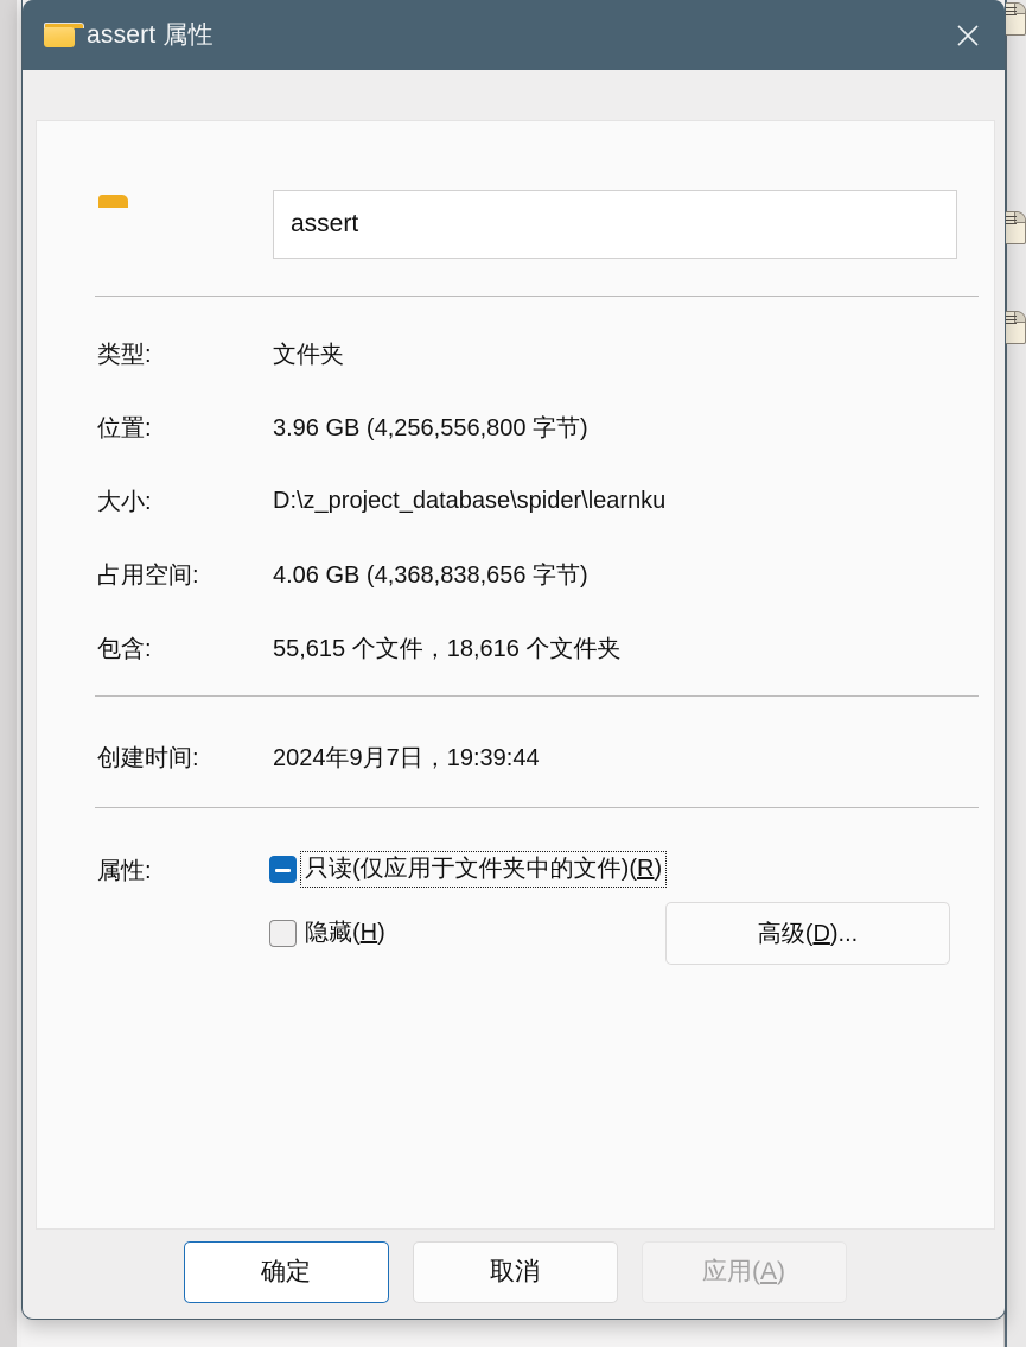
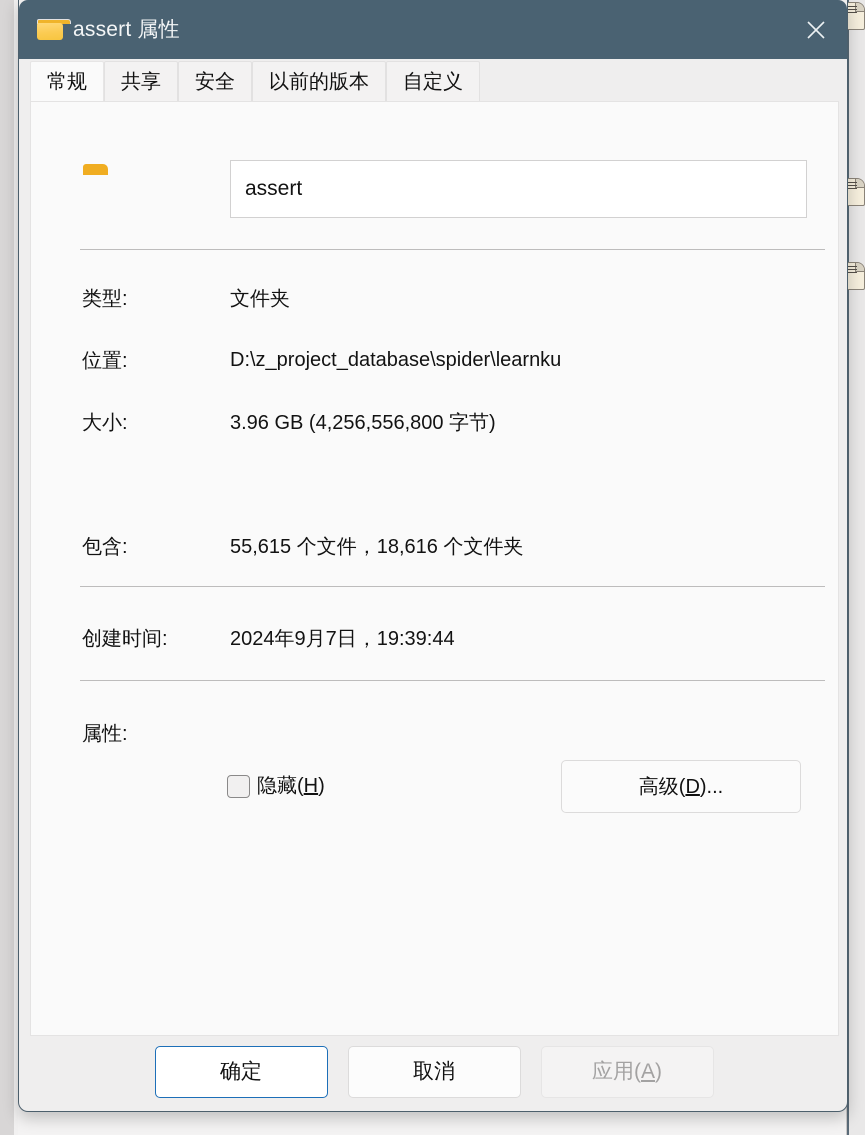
  assert 属性
+ 常规
+ 共享
+ 安全
+ 以前的版本
+ 自定义
  assert
  类型:
  文件夹
  位置:
- 3.96 GB (4,256,556,800 字节)
+ D:\z_project_database\spider\learnku
  大小:
- D:\z_project_database\spider\learnku
+ 3.96 GB (4,256,556,800 字节)
- 占用空间:
- 4.06 GB (4,368,838,656 字节)
  包含:
  55,615 个文件，18,616 个文件夹
  创建时间:
  2024年9月7日，19:39:44
  属性:
- 只读(仅应用于文件夹中的文件)(R)
  隐藏(H)
  高级(D)...
  确定
  取消
  应用(A)
